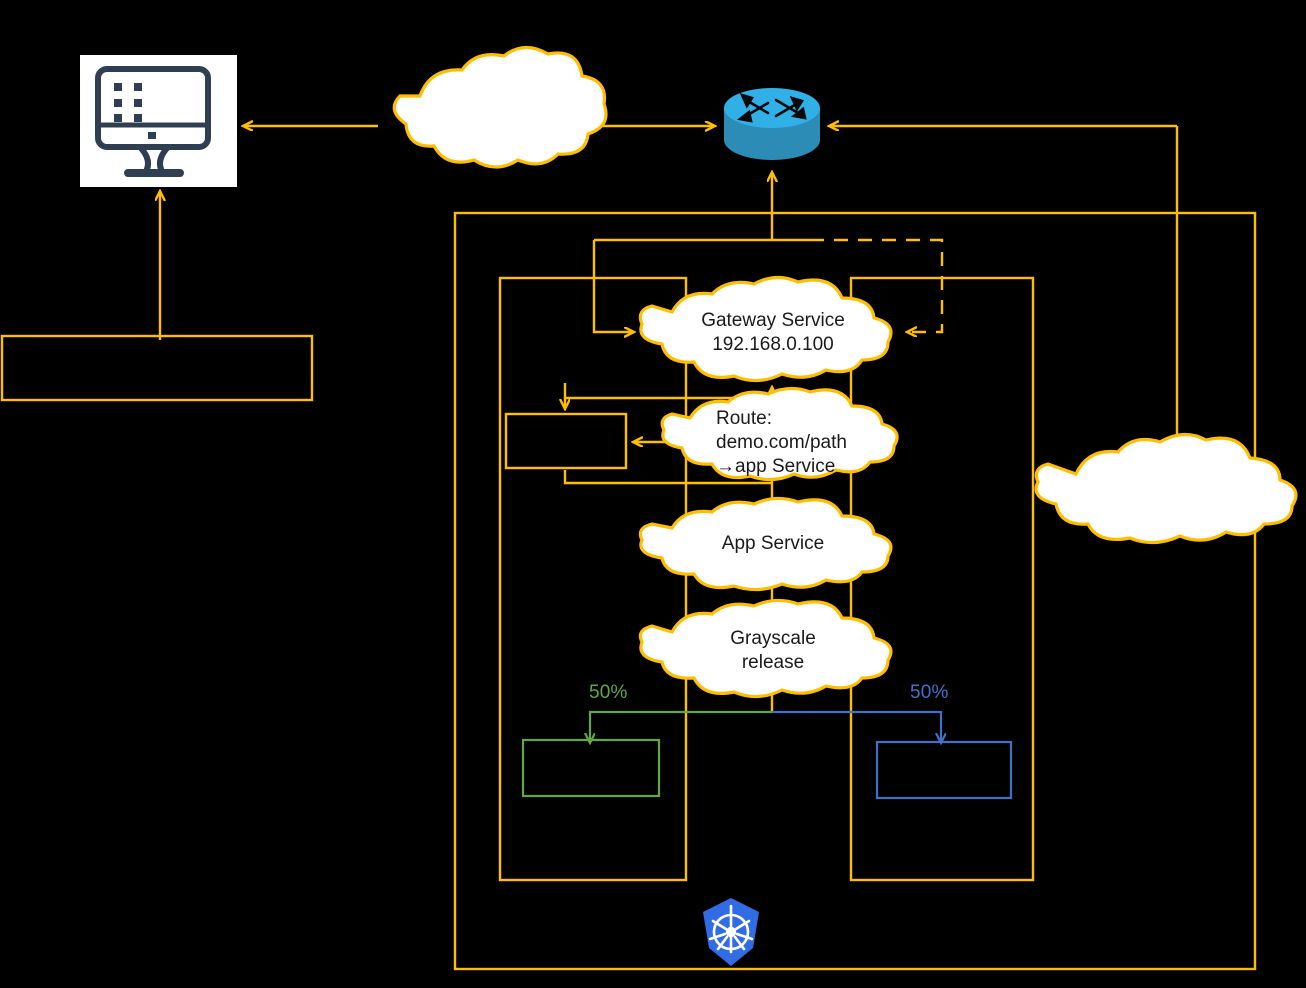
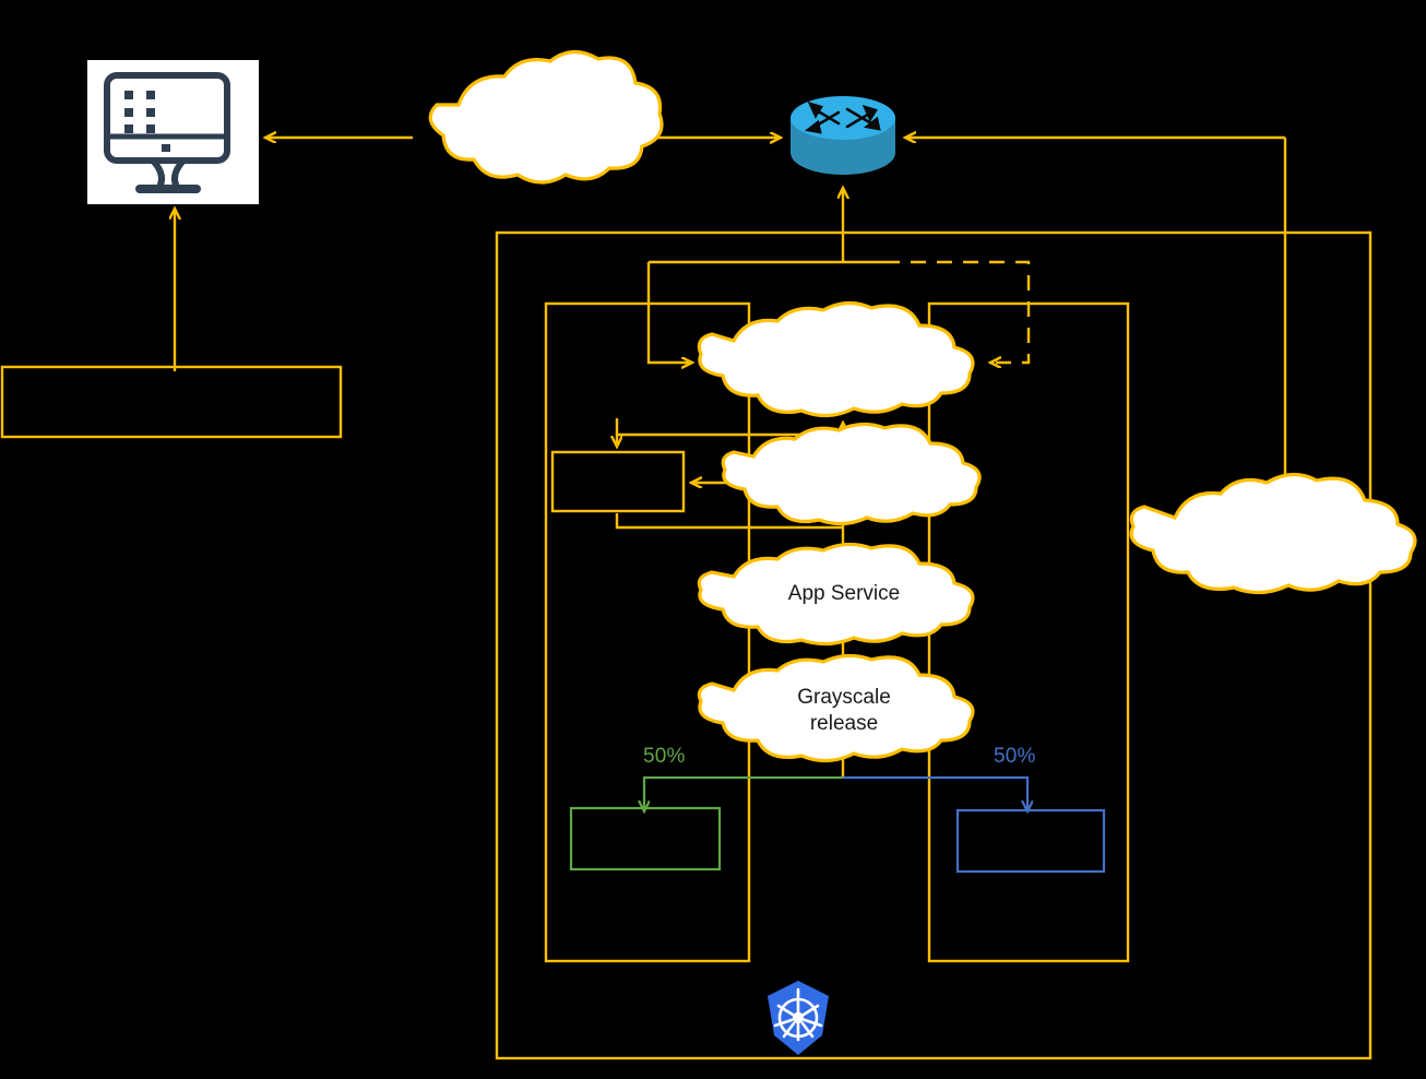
- Gateway Service
- 192.168.0.100
- Route:
- demo.com/path
- →app Service
  App Service
  Grayscale
  release
  50%
  50%
